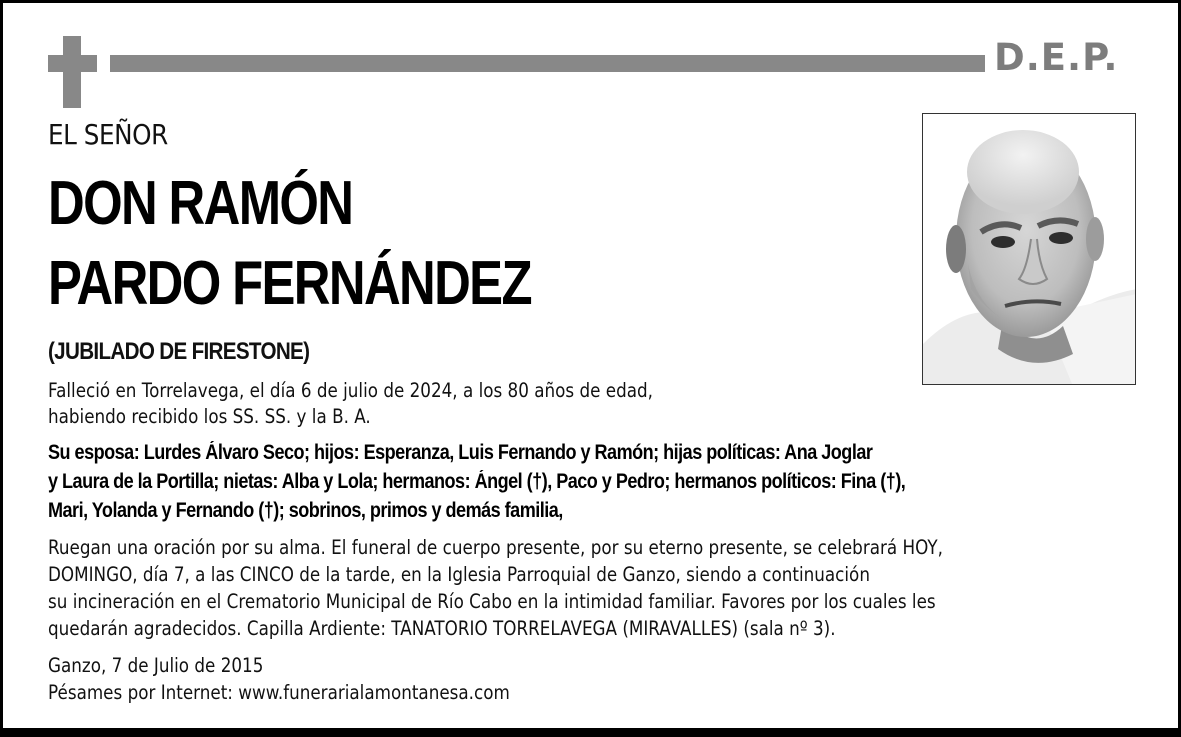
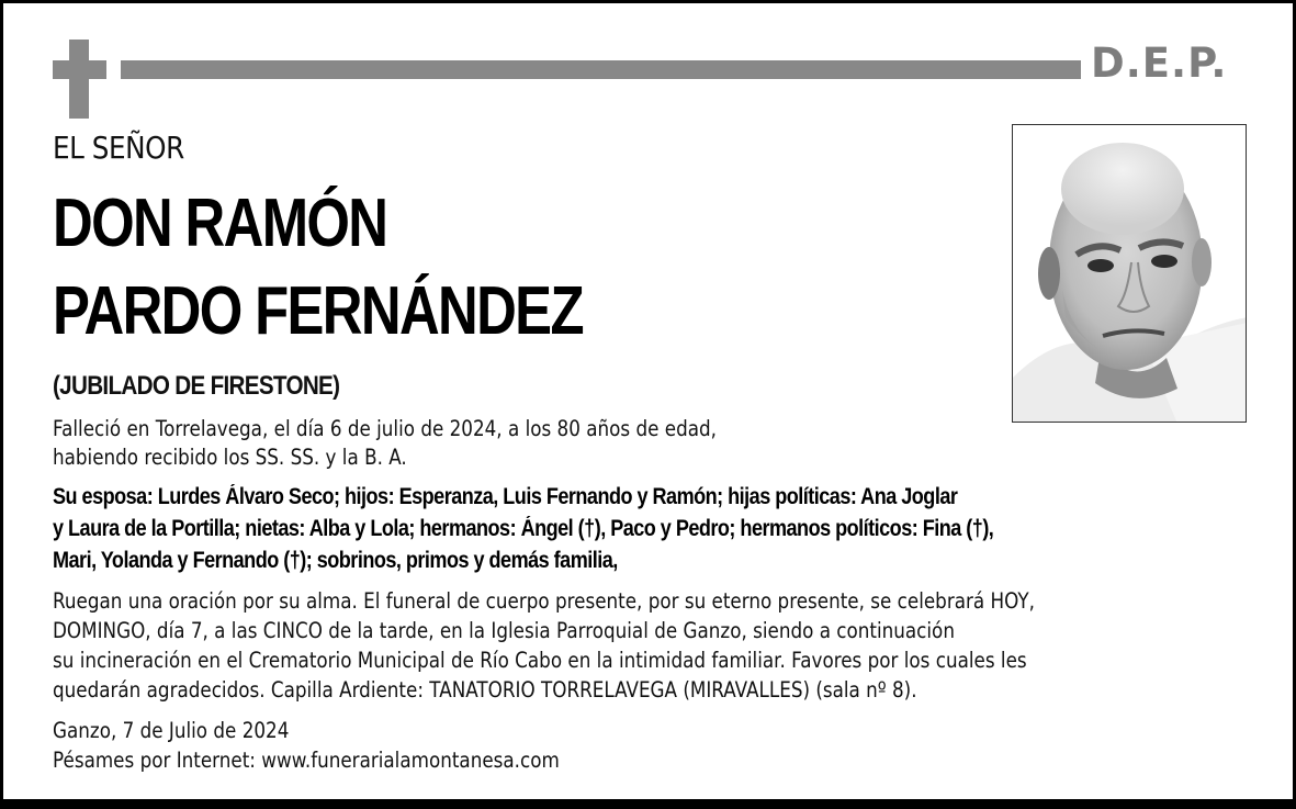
  D.E.P.
  EL SEÑOR
  DON RAMÓN
  PARDO FERNÁNDEZ
  (JUBILADO DE FIRESTONE)
  Falleció en Torrelavega, el día 6 de julio de 2024, a los 80 años de edad,
  habiendo recibido los SS. SS. y la B. A.
  Su esposa: Lurdes Álvaro Seco; hijos: Esperanza, Luis Fernando y Ramón; hijas políticas: Ana Joglar
  y Laura de la Portilla; nietas: Alba y Lola; hermanos: Ángel (†), Paco y Pedro; hermanos políticos: Fina (†),
  Mari, Yolanda y Fernando (†); sobrinos, primos y demás familia,
  Ruegan una oración por su alma. El funeral de cuerpo presente, por su eterno presente, se celebrará HOY,
  DOMINGO, día 7, a las CINCO de la tarde, en la Iglesia Parroquial de Ganzo, siendo a continuación
  su incineración en el Crematorio Municipal de Río Cabo en la intimidad familiar. Favores por los cuales les
- quedarán agradecidos. Capilla Ardiente: TANATORIO TORRELAVEGA (MIRAVALLES) (sala nº 3).
+ quedarán agradecidos. Capilla Ardiente: TANATORIO TORRELAVEGA (MIRAVALLES) (sala nº 8).
- Ganzo, 7 de Julio de 2015
+ Ganzo, 7 de Julio de 2024
  Pésames por Internet: www.funerarialamontanesa.com
